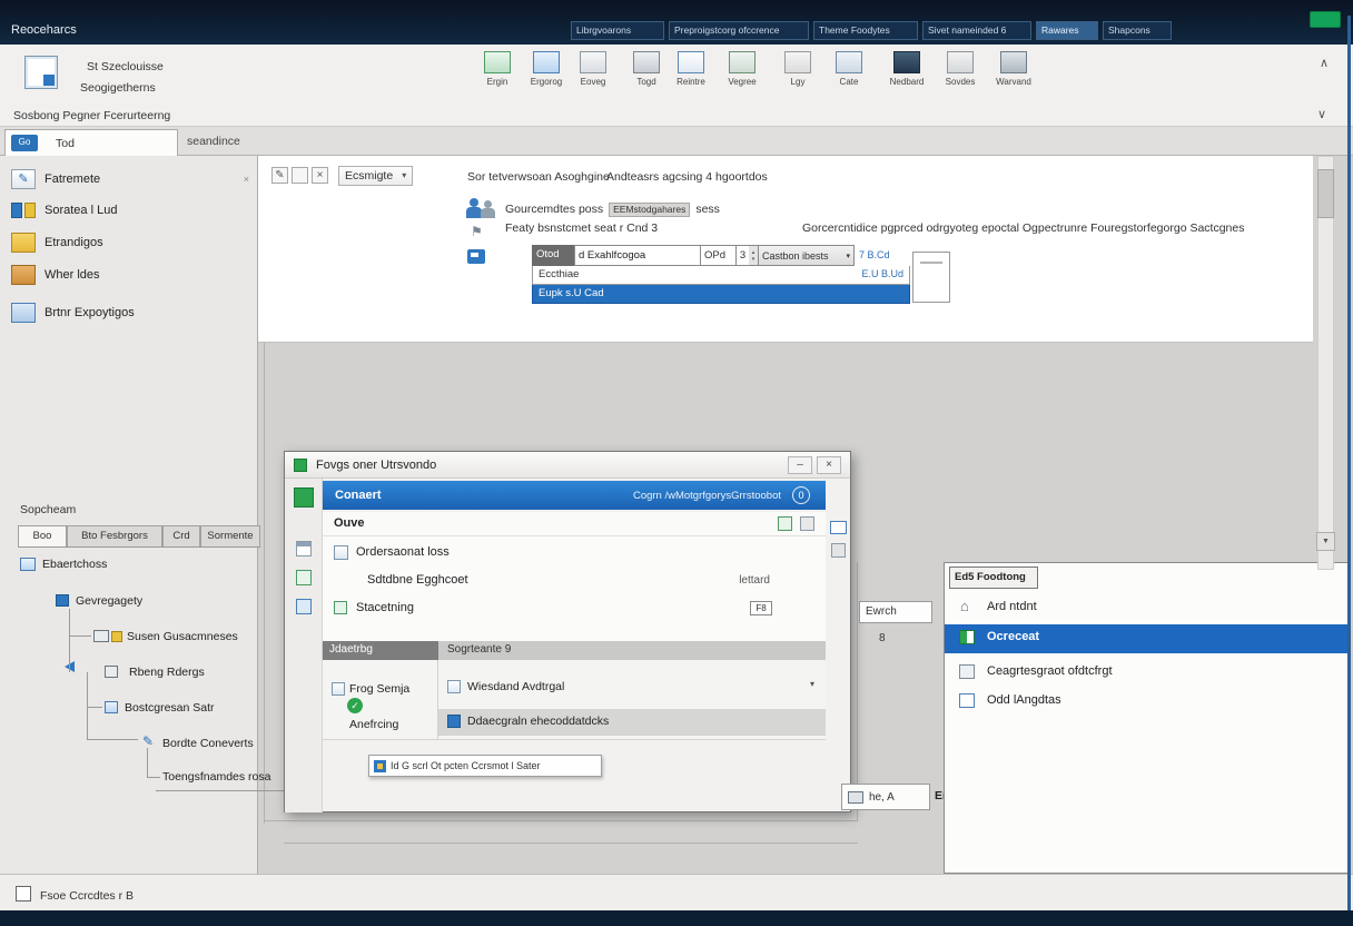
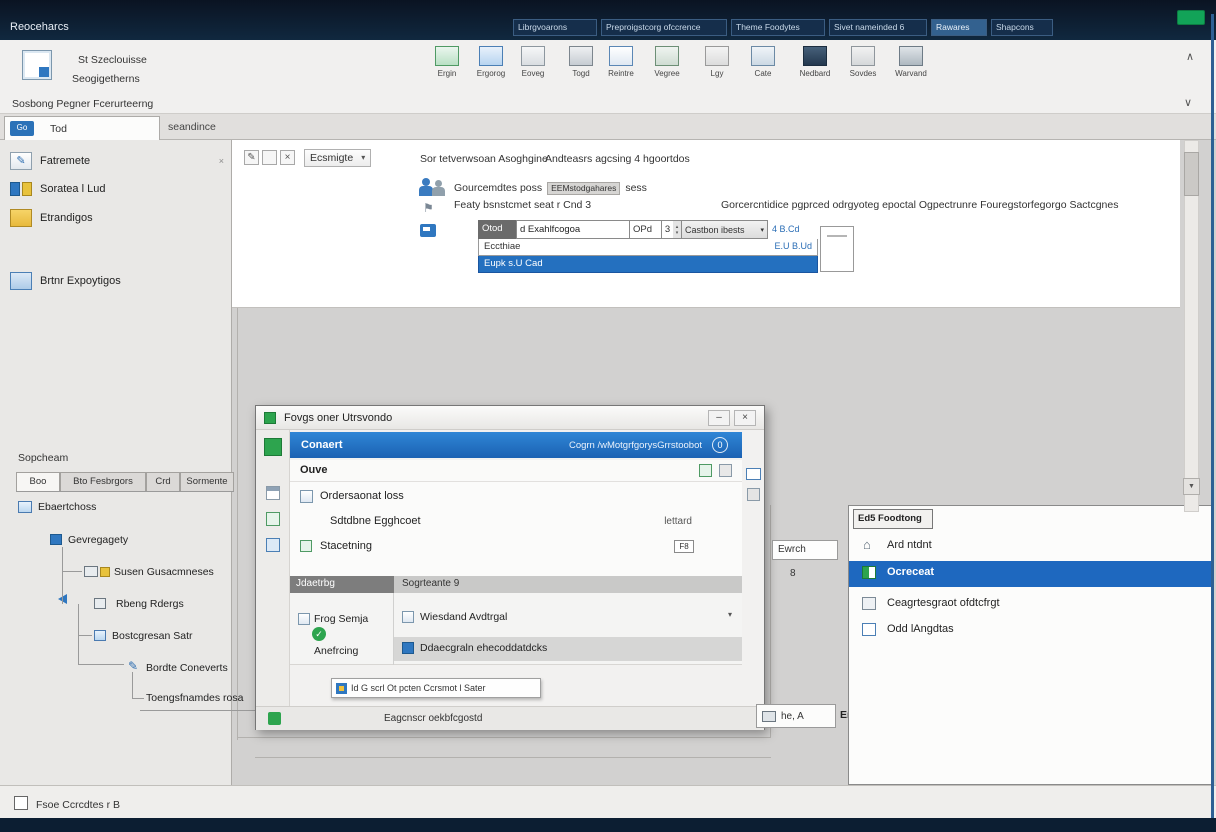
  Reoceharcs
  Librgvoarons
  Preproigstcorg ofccrence
  Theme Foodytes
  Sivet nameinded 6
  Rawares
  Shapcons
  St Szeclouisse
  Seogigetherns
  Sosbong Pegner Fcerurteerng
  Ergin
  Ergorog
  Eoveg
  Togd
  Reintre
  Vegree
  Lgy
  Cate
  Nedbard
  Sovdes
  Warvand
  ∧
  ∨
  Go
  Tod
  seandince
  ✎
  Fatremete
  ×
  Soratea l Lud
  Etrandigos
- Wher ldes
  Brtnr Expoytigos
  ✎
  ×
  Ecsmigte
  ▾
  Sor tetverwsoan Asoghgine
  Andteasrs agcsing 4 hgoortdos
  ⚑
  Gourcemdtes poss
  EEMstodgahares
  sess
  Featy bsnstcmet seat r Cnd 3
  Gorcercntidice pgprced odrgyoteg epoctal Ogpectrunre Fouregstorfegorgo Sactcgnes
  Otod
  d Exahlfcogoa
  OPd
  3
  Castbon ibests
- 7 B.Cd
+ 4 B.Cd
  Eccthiae
  E.U B.Ud
  Eupk s.U Cad
  Sopcheam
  Boo
  Bto Fesbrgors
  Crd
  Sormente
  Ebaertchoss
  Gevregagety
  Susen Gusacmneses
  Rbeng Rdergs
  Bostcgresan Satr
  ✎
  Bordte Coneverts
  Toengsfnamdes rosa
  Fovgs oner Utrsvondo
  –
  ×
  Conaert
  Cogrn /wMotgrfgorysGrrstoobot
  0
  Ouve
  Ordersaonat loss
  Sdtdbne Egghcoet
  lettard
  Stacetning
  F8
  Jdaetrbg
  Sogrteante 9
  Frog Semja
  ✓
  Anefrcing
  Wiesdand Avdtrgal
  ▾
  Ddaecgraln ehecoddatdcks
  Id G scrl Ot pcten Ccrsmot l Sater
+ Eagcnscr oekbfcgostd
  Ewrch
  8
  he, A
  Ed5 Foodtong
  ⌂
  Ard ntdnt
  Ocreceat
  Ceagrtesgraot ofdtcfrgt
  Odd lAngdtas
  Fsoe Ccrcdtes r B
